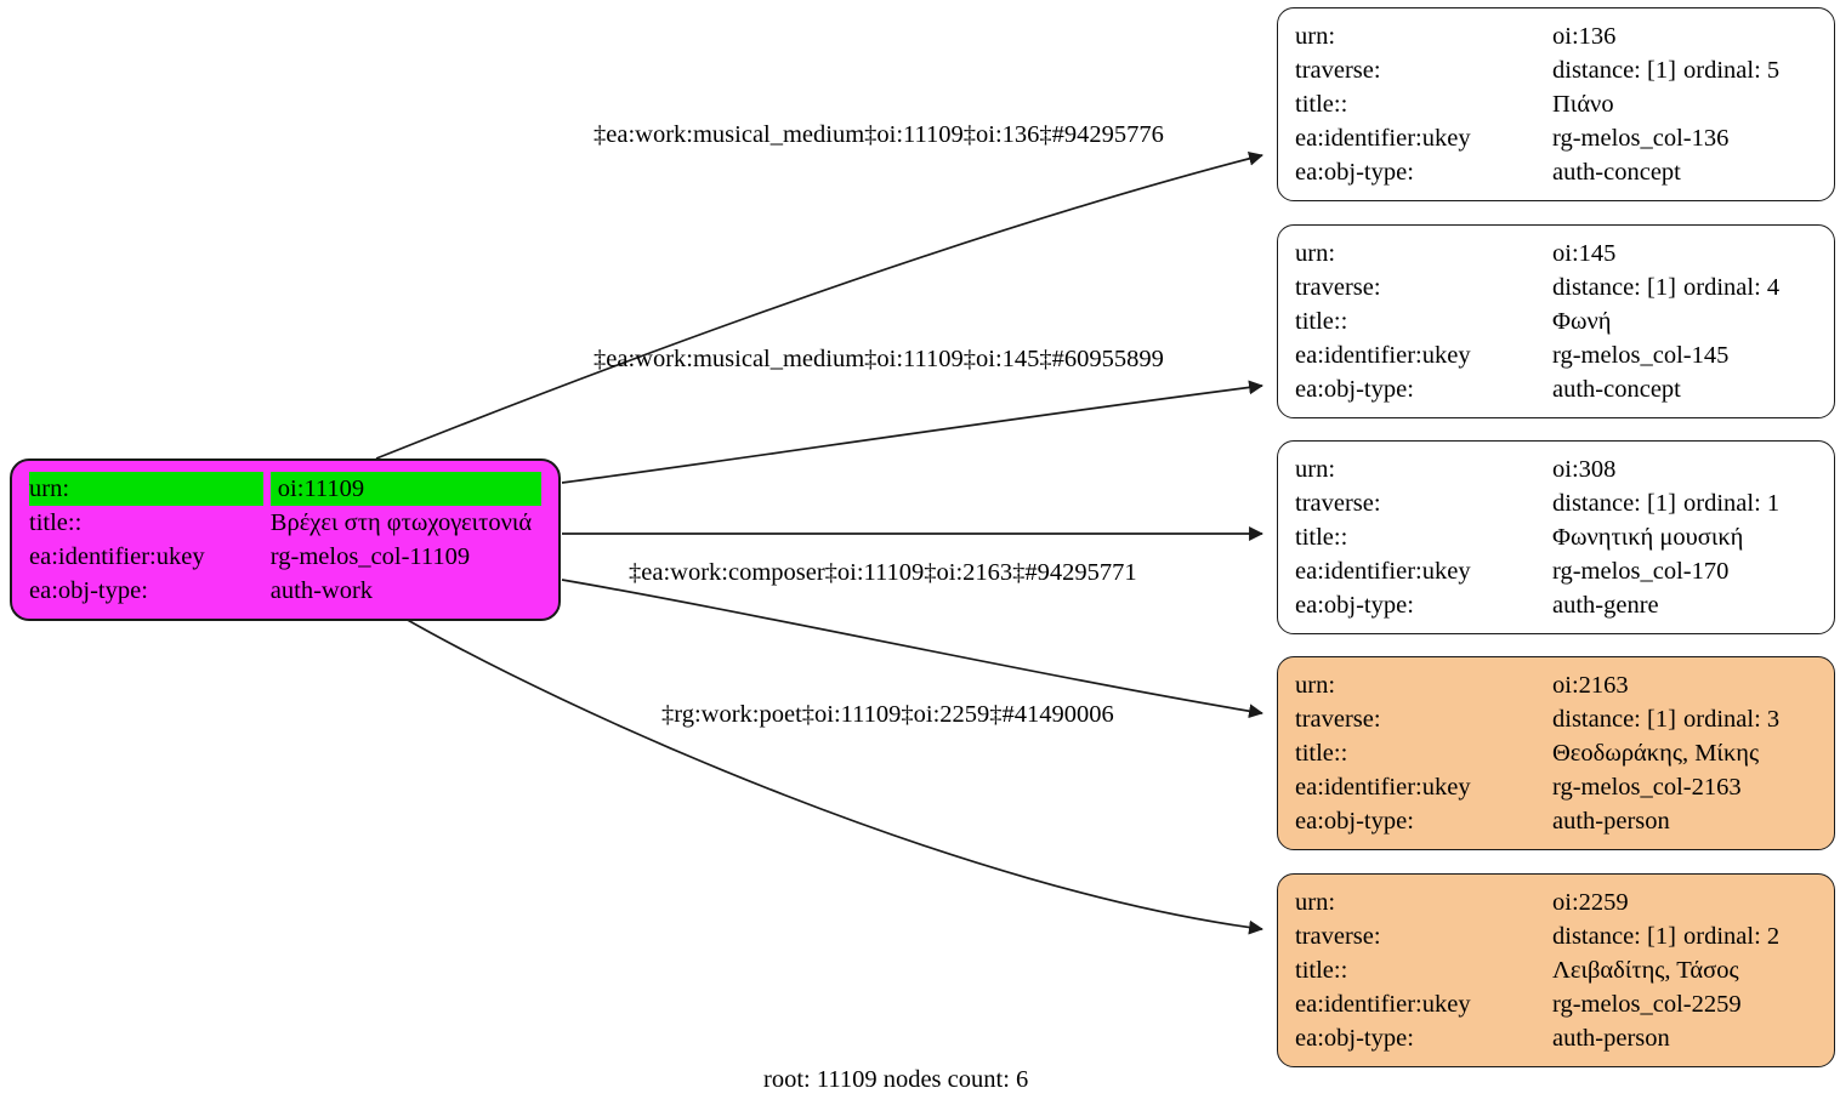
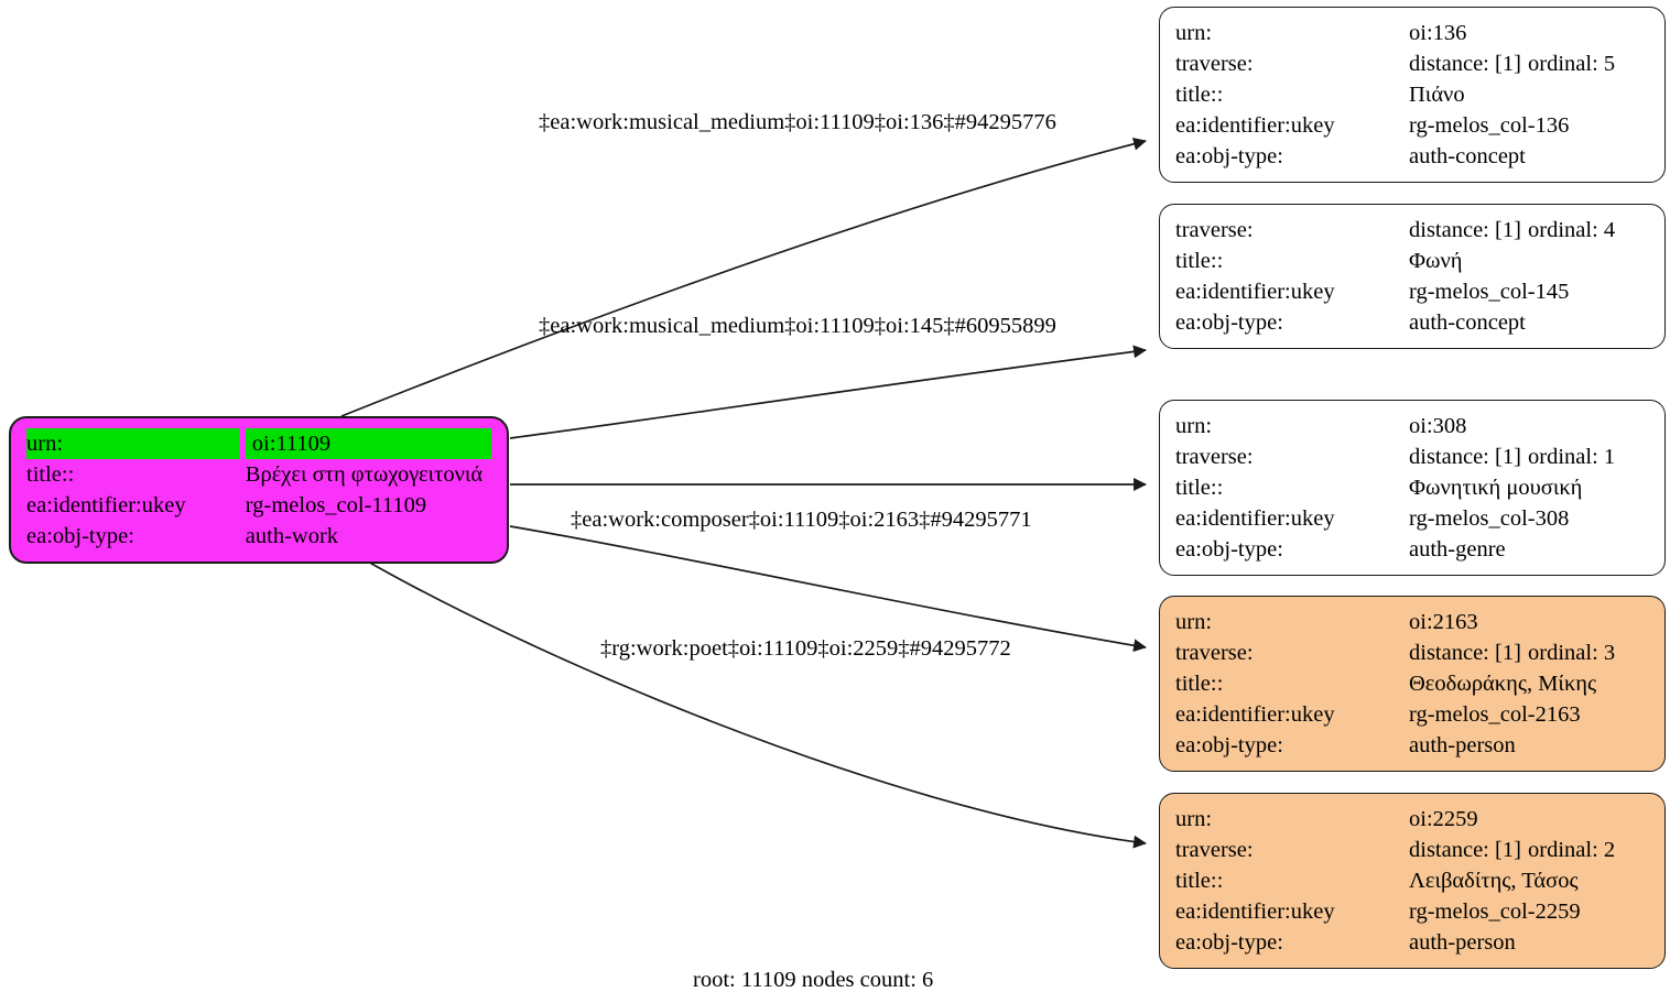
  ‡ea:work:musical_medium‡oi:11109‡oi:136‡#94295776
  ‡ea:work:musical_medium‡oi:11109‡oi:145‡#60955899
  ‡ea:work:composer‡oi:11109‡oi:2163‡#94295771
- ‡rg:work:poet‡oi:11109‡oi:2259‡#41490006
+ ‡rg:work:poet‡oi:11109‡oi:2259‡#94295772
  urn:		oi:11109
  title::		Βρέχει στη φτωχογειτονιά
  ea:identifier:ukey		rg-melos_col-11109
  ea:obj-type:		auth-work
  urn:	oi:136
  traverse:	distance: [1] ordinal: 5
  title::	Πιάνο
  ea:identifier:ukey	rg-melos_col-136
  ea:obj-type:	auth-concept
- urn:	oi:145
  traverse:	distance: [1] ordinal: 4
  title::	Φωνή
  ea:identifier:ukey	rg-melos_col-145
  ea:obj-type:	auth-concept
  urn:	oi:308
  traverse:	distance: [1] ordinal: 1
  title::	Φωνητική μουσική
- ea:identifier:ukey	rg-melos_col-170
+ ea:identifier:ukey	rg-melos_col-308
  ea:obj-type:	auth-genre
  urn:	oi:2163
  traverse:	distance: [1] ordinal: 3
  title::	Θεοδωράκης, Μίκης
  ea:identifier:ukey	rg-melos_col-2163
  ea:obj-type:	auth-person
  urn:	oi:2259
  traverse:	distance: [1] ordinal: 2
  title::	Λειβαδίτης, Τάσος
  ea:identifier:ukey	rg-melos_col-2259
  ea:obj-type:	auth-person
  root: 11109 nodes count: 6
